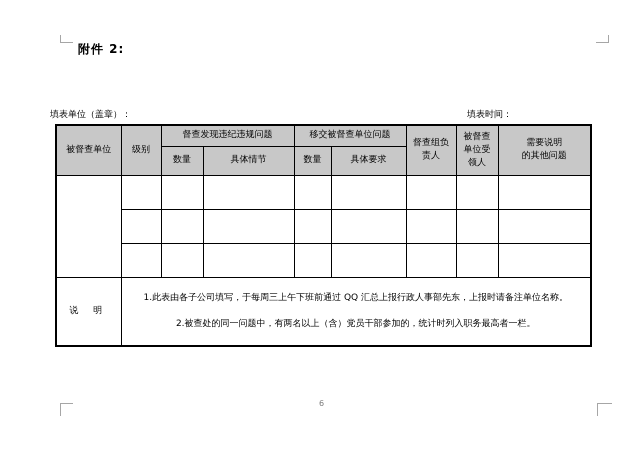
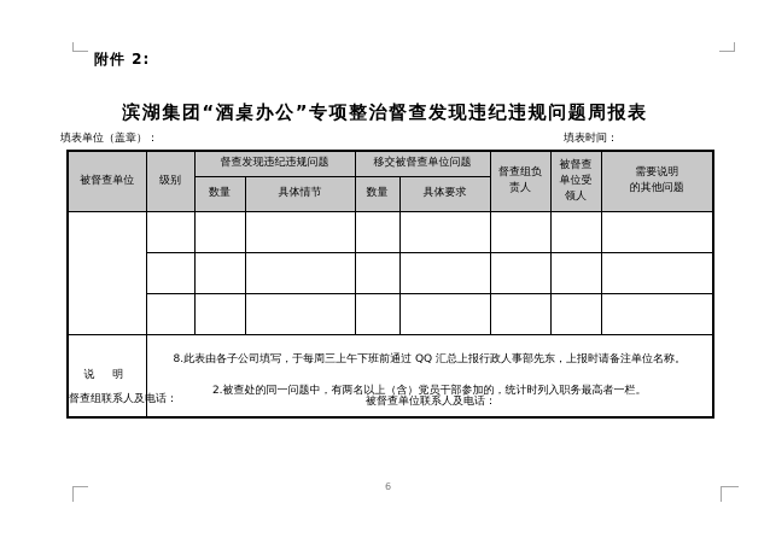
  附件 2:
+ 滨湖集团“酒桌办公”专项整治督查发现违纪违规问题周报表
  填表单位（盖章）：
  填表时间：
  被督查单位	级别	督查发现违纪违规问题	移交被督查单位问题	督查组负 责人	被督查 单位受 领人	需要说明 的其他问题
  数量	具体情节	数量	具体要求
- 说 明	1.此表由各子公司填写，于每周三上午下班前通过 QQ 汇总上报行政人事部先东，上报时请备注单位名称。 2.被查处的同一问题中，有两名以上（含）党员干部参加的，统计时列入职务最高者一栏。
+ 说 明	8.此表由各子公司填写，于每周三上午下班前通过 QQ 汇总上报行政人事部先东，上报时请备注单位名称。 2.被查处的同一问题中，有两名以上（含）党员干部参加的，统计时列入职务最高者一栏。
+ 督查组联系人及电话：
+ 被督查单位联系人及电话：
  6
